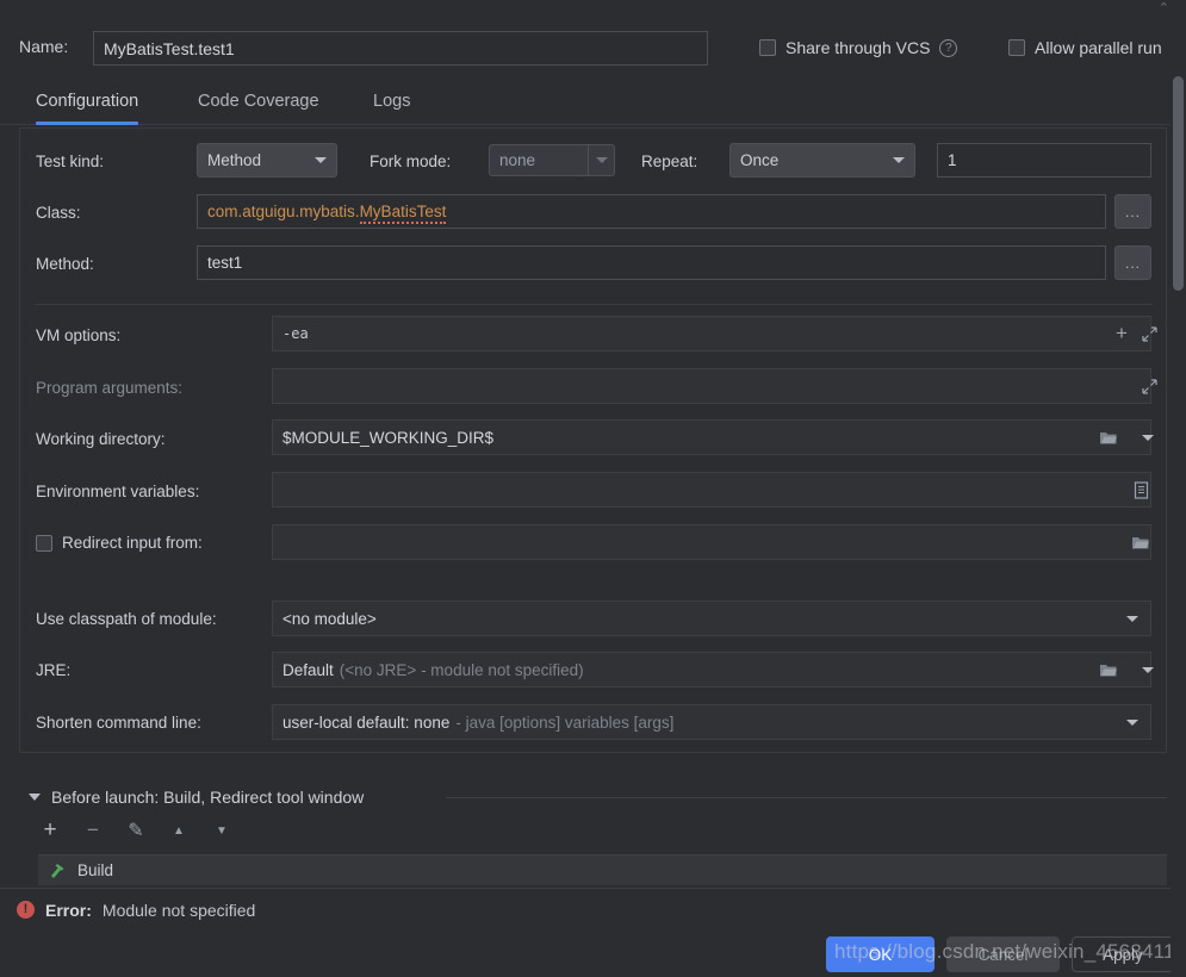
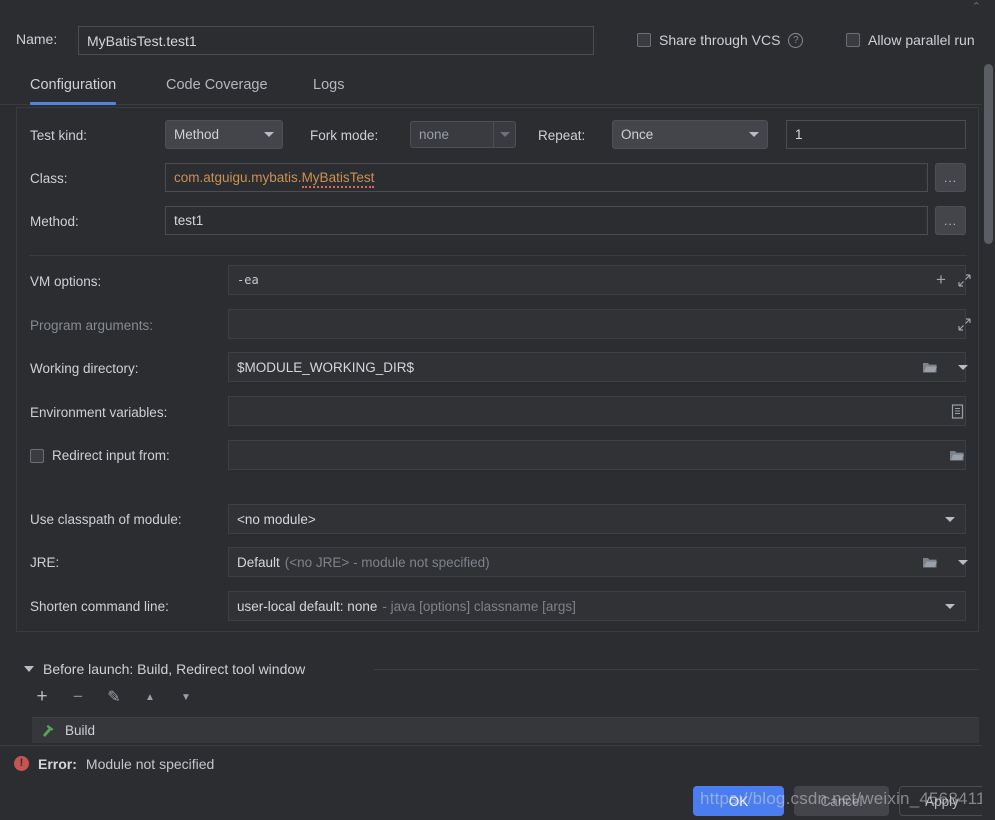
  Name:
  MyBatisTest.test1
  Share through VCS
  ?
  Allow parallel run
  Configuration
  Code Coverage
  Logs
  Test kind:
  Method
  Fork mode:
  none
  Repeat:
  Once
  1
  Class:
  com.atguigu.mybatis.MyBatisTest
  ...
  Method:
  test1
  ...
  VM options:
  -ea
  +
  Program arguments:
  Working directory:
  $MODULE_WORKING_DIR$
  Environment variables:
  Redirect input from:
  Use classpath of module:
  <no module>
  JRE:
  Default
  (<no JRE> - module not specified)
  Shorten command line:
  user-local default: none
- - java [options] variables [args]
+ - java [options] classname [args]
  Before launch: Build, Redirect tool window
  +
  −
  ✎
  ▲
  ▼
  Build
  !
  Error:
  Module not specified
  OK
  Cancel
  Apply
  https://blog.csdn.net/weixin_4568411
  ⌃
